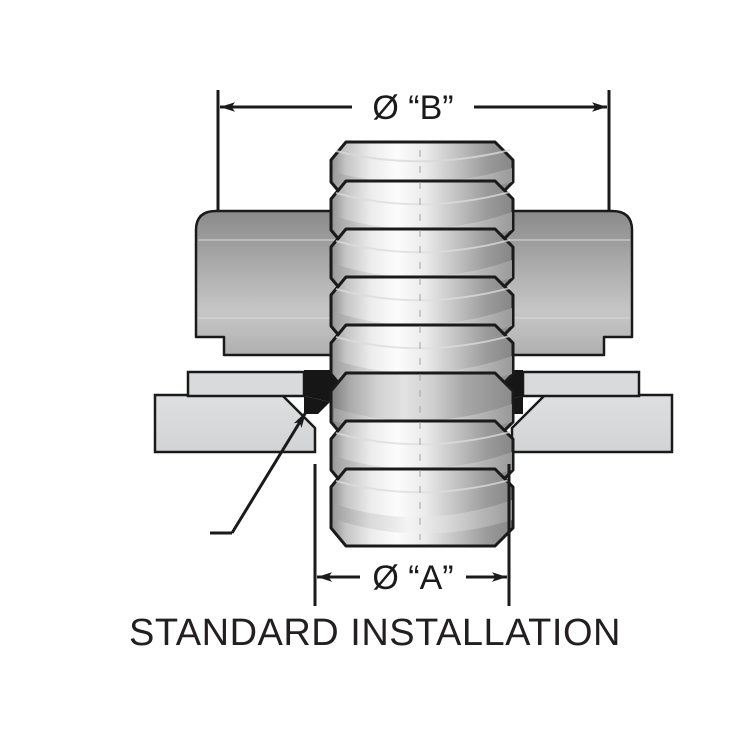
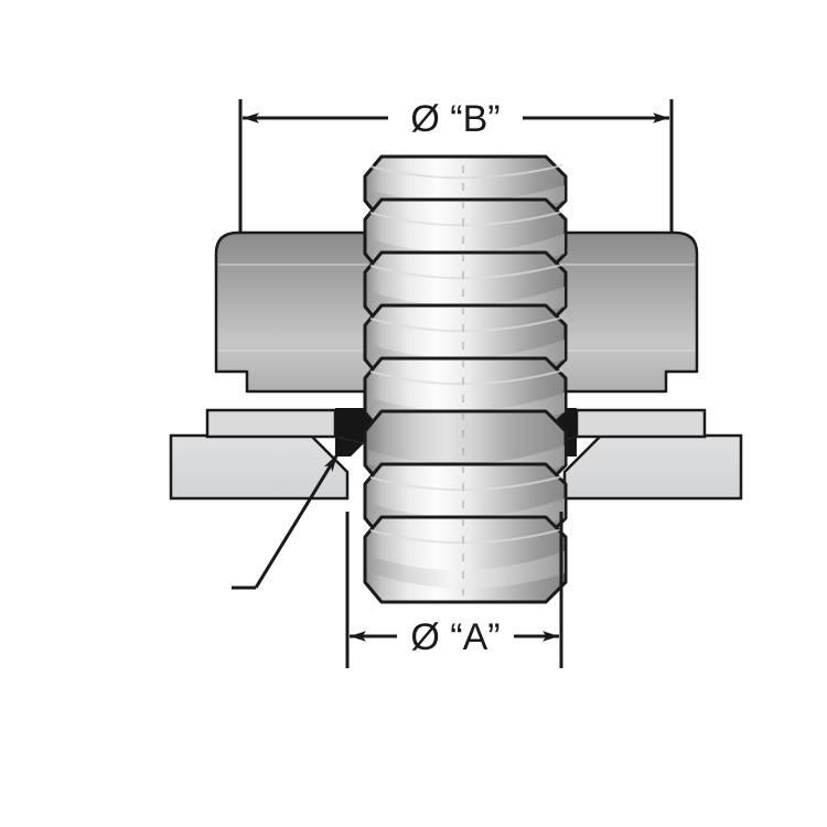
  Ø “B”
  Ø “A”
- STANDARD INSTALLATION
